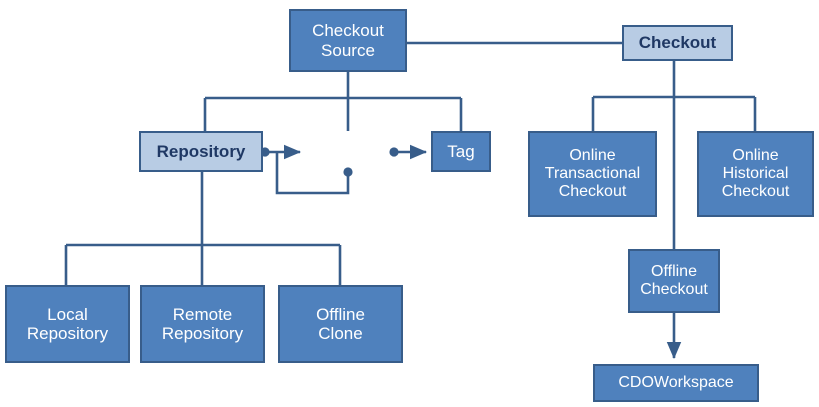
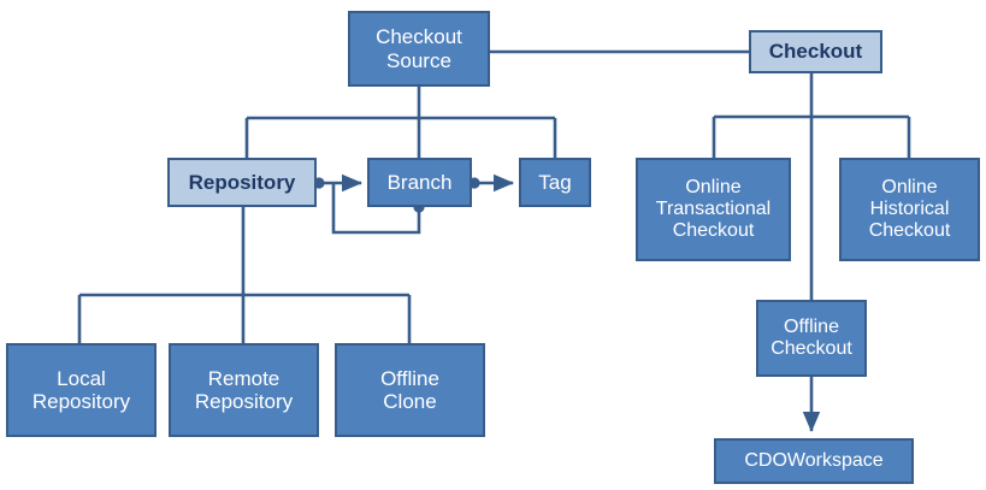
  Checkout
  Source
  Checkout
  Repository
+ Branch
  Tag
  Local
  Repository
  Remote
  Repository
  Offline
  Clone
  Online
  Transactional
  Checkout
  Online
  Historical
  Checkout
  Offline
  Checkout
  CDOWorkspace
